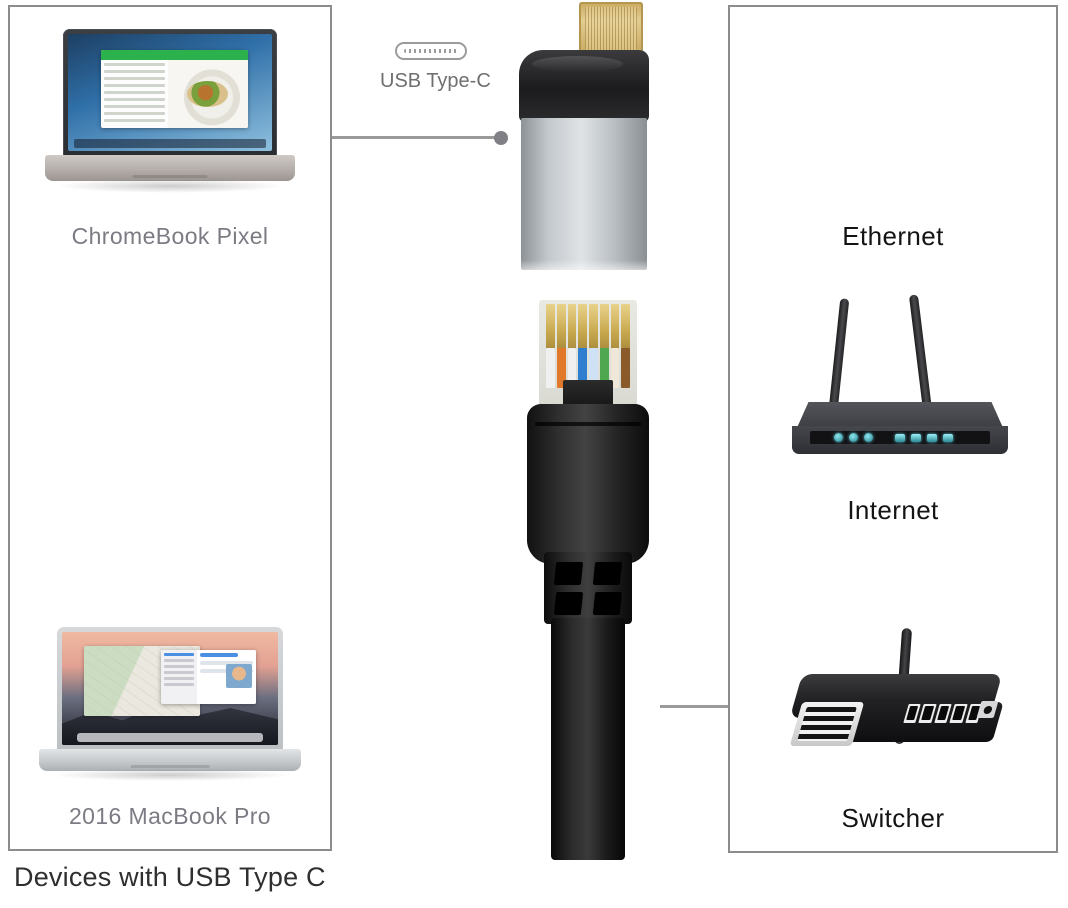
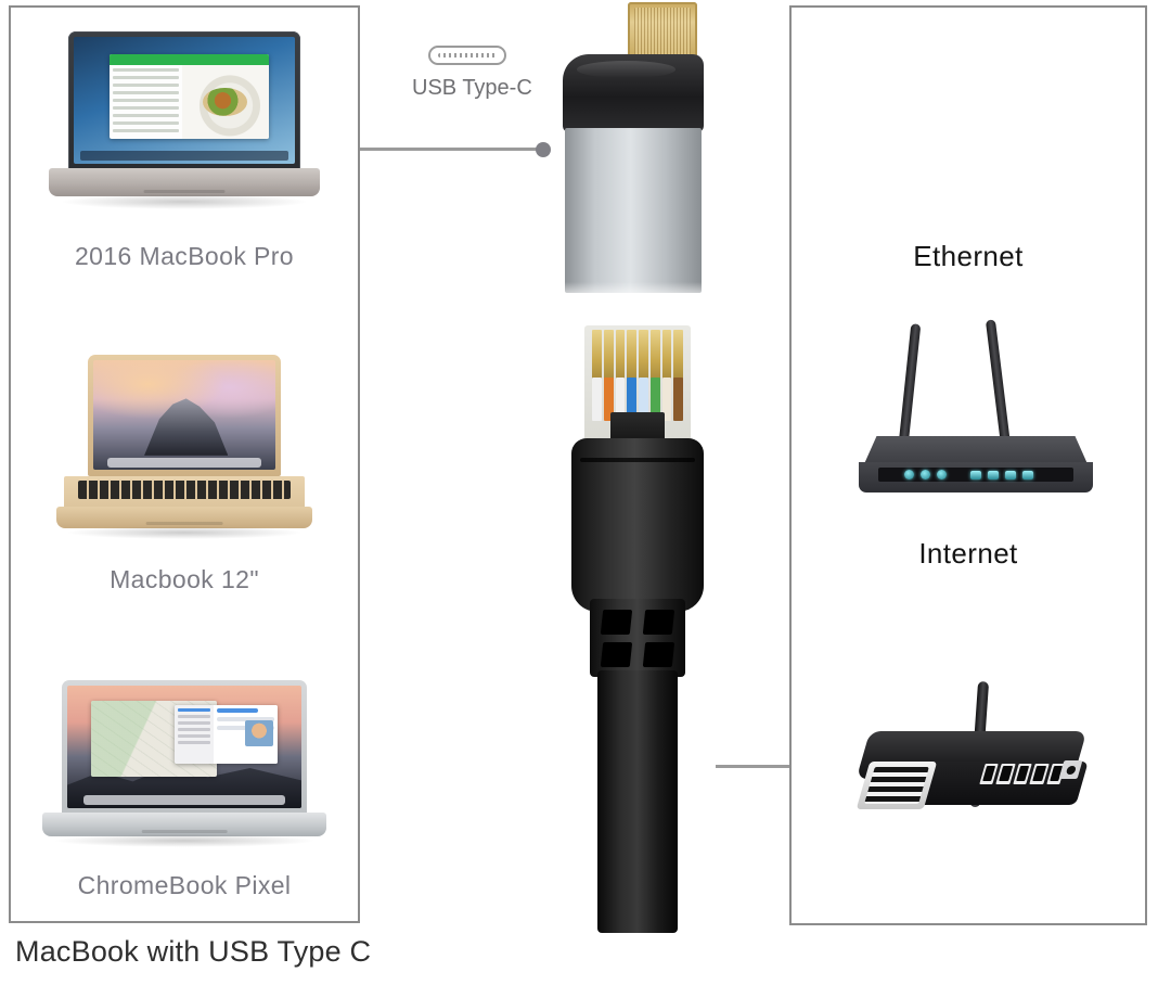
- ChromeBook Pixel
+ 2016 MacBook Pro
+ Macbook 12"
- 2016 MacBook Pro
+ ChromeBook Pixel
- Devices with USB Type C
+ MacBook with USB Type C
  USB Type-C
  Ethernet
  Internet
- Switcher
